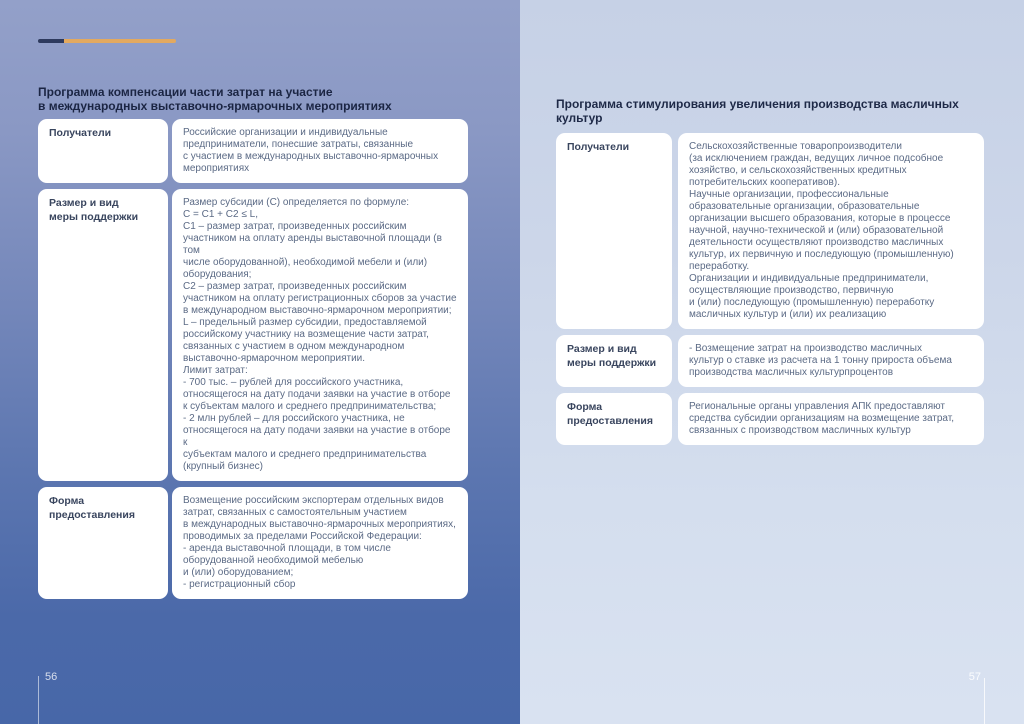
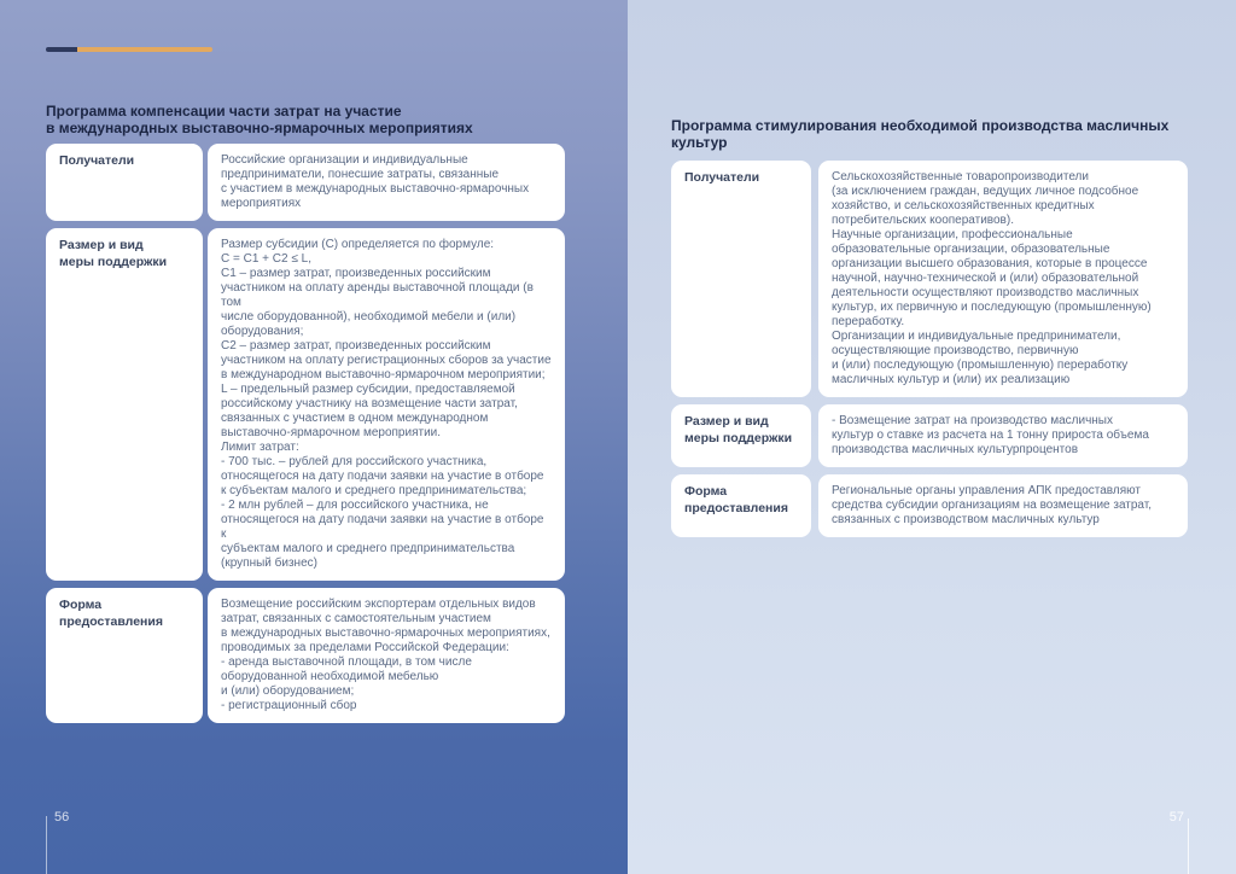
  Программа компенсации части затрат на участие
  в международных выставочно-ярмарочных мероприятиях
  Получатели
  Российские организации и индивидуальные
  предприниматели, понесшие затраты, связанные
  с участием в международных выставочно-ярмарочных
  мероприятиях
  Размер и вид
  меры поддержки
  Размер субсидии (С) определяется по формуле:
  С = С1 + С2 ≤ L,
  С1 – размер затрат, произведенных российским
  участником на оплату аренды выставочной площади (в том
  числе оборудованной), необходимой мебели и (или)
  оборудования;
  С2 – размер затрат, произведенных российским
  участником на оплату регистрационных сборов за участие
  в международном выставочно-ярмарочном мероприятии;
  L – предельный размер субсидии, предоставляемой
  российскому участнику на возмещение части затрат,
  связанных с участием в одном международном
  выставочно-ярмарочном мероприятии.
  Лимит затрат:
  - 700 тыс. – рублей для российского участника,
  относящегося на дату подачи заявки на участие в отборе
  к субъектам малого и среднего предпринимательства;
  - 2 млн рублей – для российского участника, не
  относящегося на дату подачи заявки на участие в отборе к
  субъектам малого и среднего предпринимательства
  (крупный бизнес)
  Форма
  предоставления
  Возмещение российским экспортерам отдельных видов
  затрат, связанных с самостоятельным участием
  в международных выставочно-ярмарочных мероприятиях,
  проводимых за пределами Российской Федерации:
  - аренда выставочной площади, в том числе
  оборудованной необходимой мебелью
  и (или) оборудованием;
  - регистрационный сбор
  56
- Программа стимулирования увеличения производства масличных культур
+ Программа стимулирования необходимой производства масличных культур
  Получатели
  Сельскохозяйственные товаропроизводители
  (за исключением граждан, ведущих личное подсобное
  хозяйство, и сельскохозяйственных кредитных
  потребительских кооперативов).
  Научные организации, профессиональные
  образовательные организации, образовательные
  организации высшего образования, которые в процессе
  научной, научно-технической и (или) образовательной
  деятельности осуществляют производство масличных
  культур, их первичную и последующую (промышленную)
  переработку.
  Организации и индивидуальные предприниматели,
  осуществляющие производство, первичную
  и (или) последующую (промышленную) переработку
  масличных культур и (или) их реализацию
  Размер и вид
  меры поддержки
  - Возмещение затрат на производство масличных
  культур о ставке из расчета на 1 тонну прироста объема
  производства масличных культурпроцентов
  Форма
  предоставления
  Региональные органы управления АПК предоставляют
  средства субсидии организациям на возмещение затрат,
  связанных с производством масличных культур
  57
